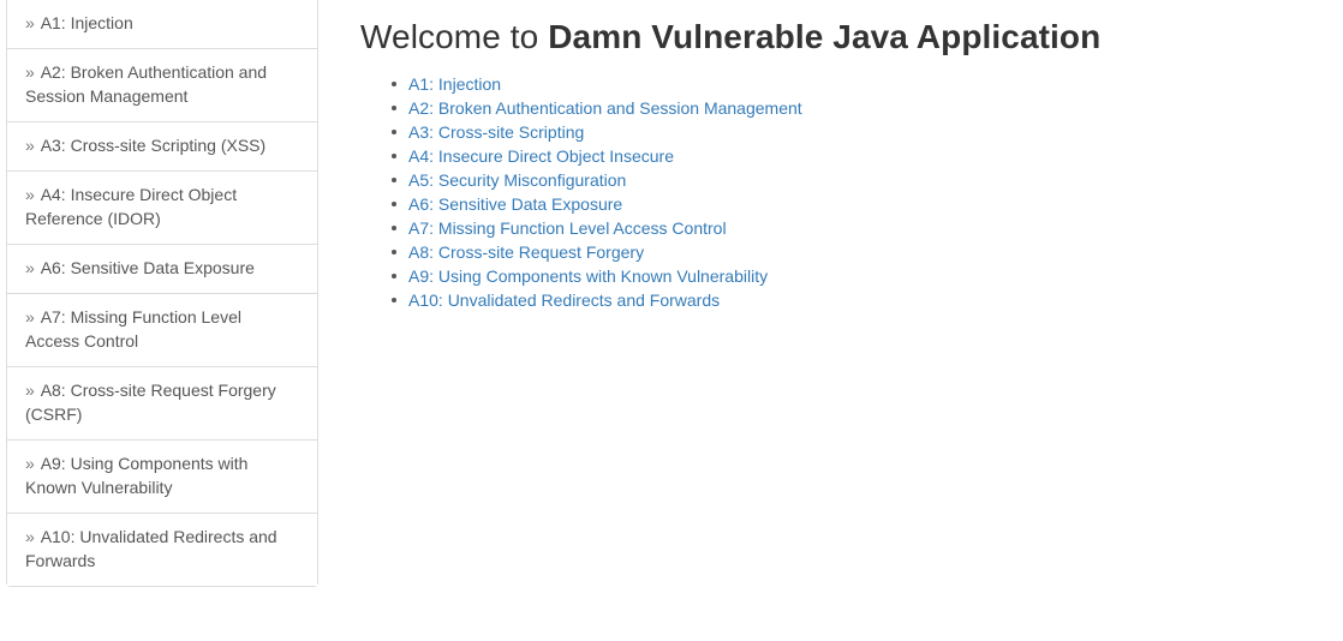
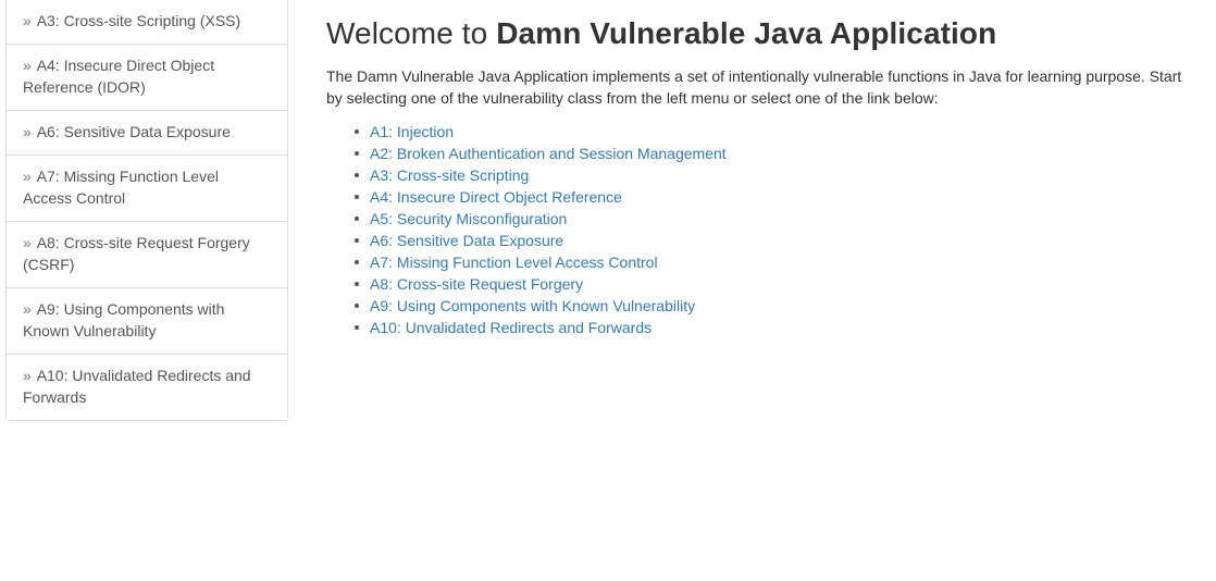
- » A1: Injection
- » A2: Broken Authentication and Session Management
  » A3: Cross-site Scripting (XSS)
  » A4: Insecure Direct Object Reference (IDOR)
  » A6: Sensitive Data Exposure
  » A7: Missing Function Level Access Control
  » A8: Cross-site Request Forgery (CSRF)
  » A9: Using Components with Known Vulnerability
  » A10: Unvalidated Redirects and Forwards
  Welcome to Damn Vulnerable Java Application
+ The Damn Vulnerable Java Application implements a set of intentionally vulnerable functions in Java for learning purpose. Start by selecting one of the vulnerability class from the left menu or select one of the link below:
  A1: Injection
  A2: Broken Authentication and Session Management
  A3: Cross-site Scripting
- A4: Insecure Direct Object Insecure
+ A4: Insecure Direct Object Reference
  A5: Security Misconfiguration
  A6: Sensitive Data Exposure
  A7: Missing Function Level Access Control
  A8: Cross-site Request Forgery
  A9: Using Components with Known Vulnerability
  A10: Unvalidated Redirects and Forwards
